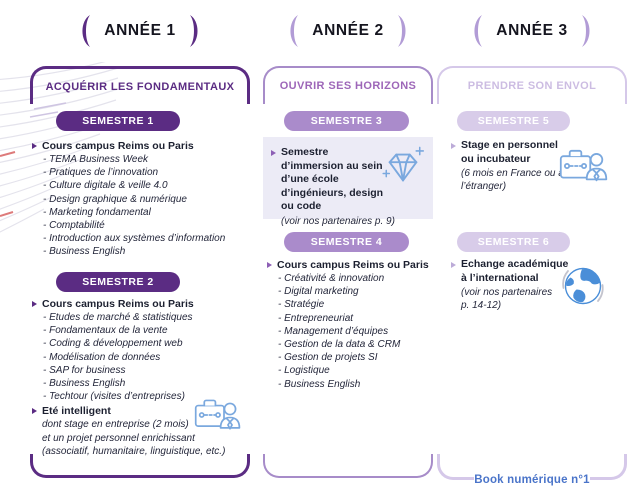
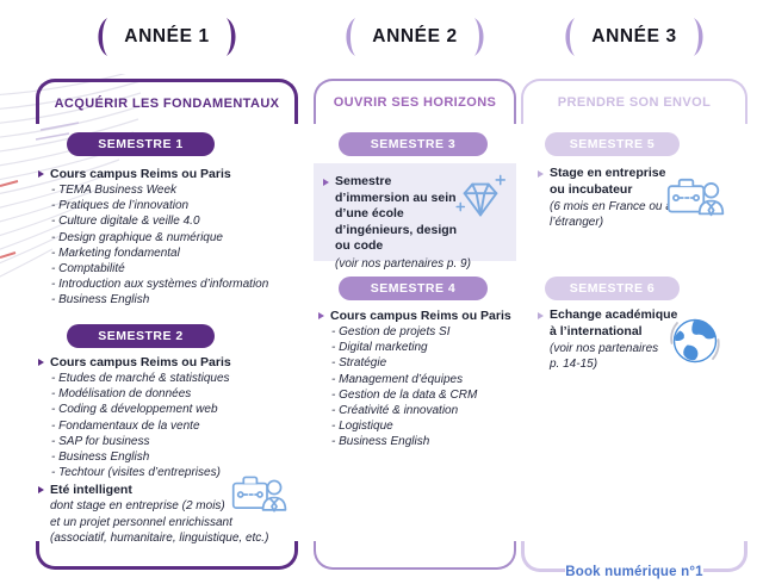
  ANNÉE 1
  ACQUÉRIR LES FONDAMENTAUX
  SEMESTRE 1
  Cours campus Reims ou Paris
  - TEMA Business Week
  - Pratiques de l’innovation
  - Culture digitale & veille 4.0
  - Design graphique & numérique
  - Marketing fondamental
  - Comptabilité
  - Introduction aux systèmes d’information
  - Business English
  SEMESTRE 2
  Cours campus Reims ou Paris
  - Etudes de marché & statistiques
- - Fondamentaux de la vente
+ - Modélisation de données
  - Coding & développement web
- - Modélisation de données
+ - Fondamentaux de la vente
  - SAP for business
  - Business English
  - Techtour (visites d’entreprises)
  Eté intelligent
  dont stage en entreprise (2 mois)
  et un projet personnel enrichissant
  (associatif, humanitaire, linguistique, etc.)
  ANNÉE 2
  OUVRIR SES HORIZONS
  SEMESTRE 3
  Semestre d’immersion au sein d’une école d’ingénieurs, design ou code
  (voir nos partenaires p. 9)
  SEMESTRE 4
  Cours campus Reims ou Paris
- - Créativité & innovation
+ - Gestion de projets SI
  - Digital marketing
  - Stratégie
- - Entrepreneuriat
  - Management d’équipes
  - Gestion de la data & CRM
- - Gestion de projets SI
+ - Créativité & innovation
  - Logistique
  - Business English
  ANNÉE 3
  PRENDRE SON ENVOL
  SEMESTRE 5
- Stage en personnel ou incubateur
+ Stage en entreprise ou incubateur
  (6 mois en France ou l’étranger)
  SEMESTRE 6
  Echange académique à l’international
- (voir nos partenaires p. 14-12)
+ (voir nos partenaires p. 14-15)
  Book numérique n°1
